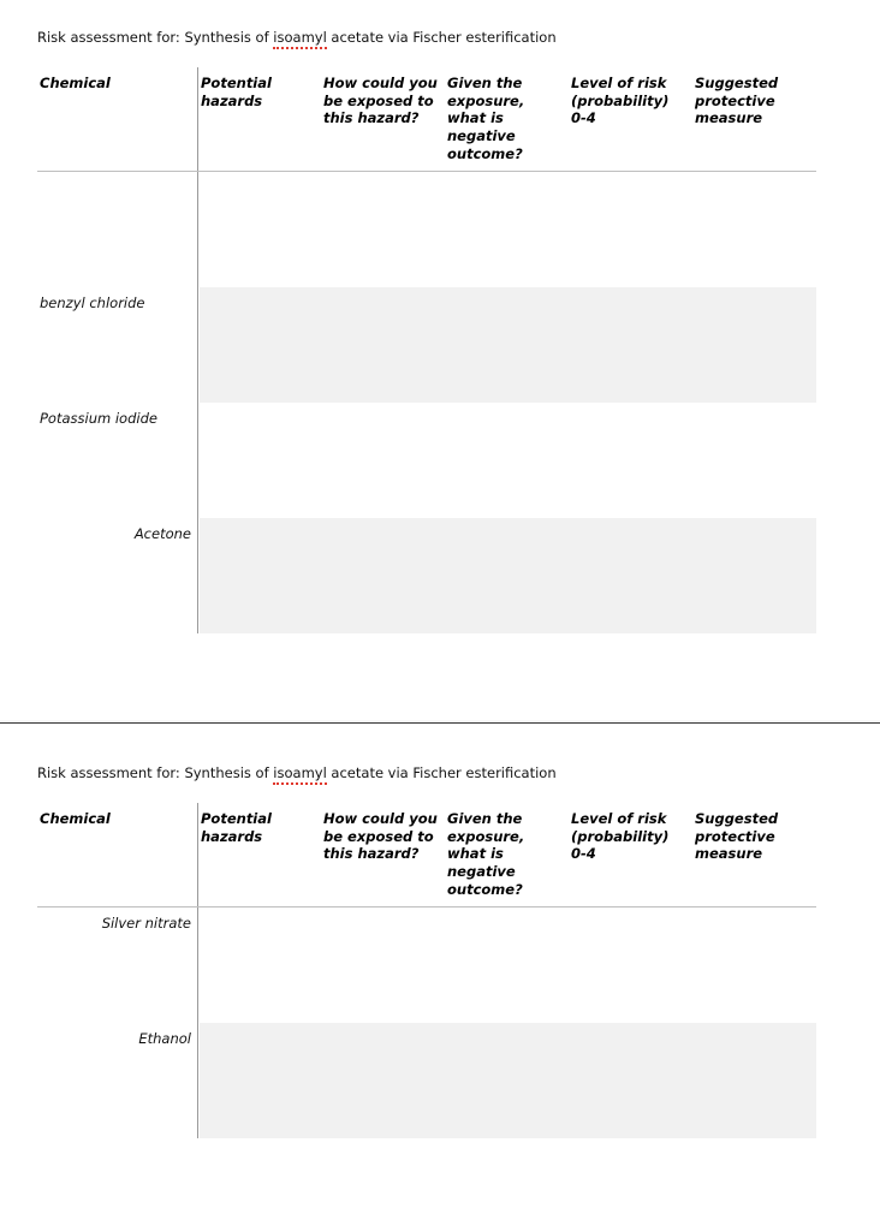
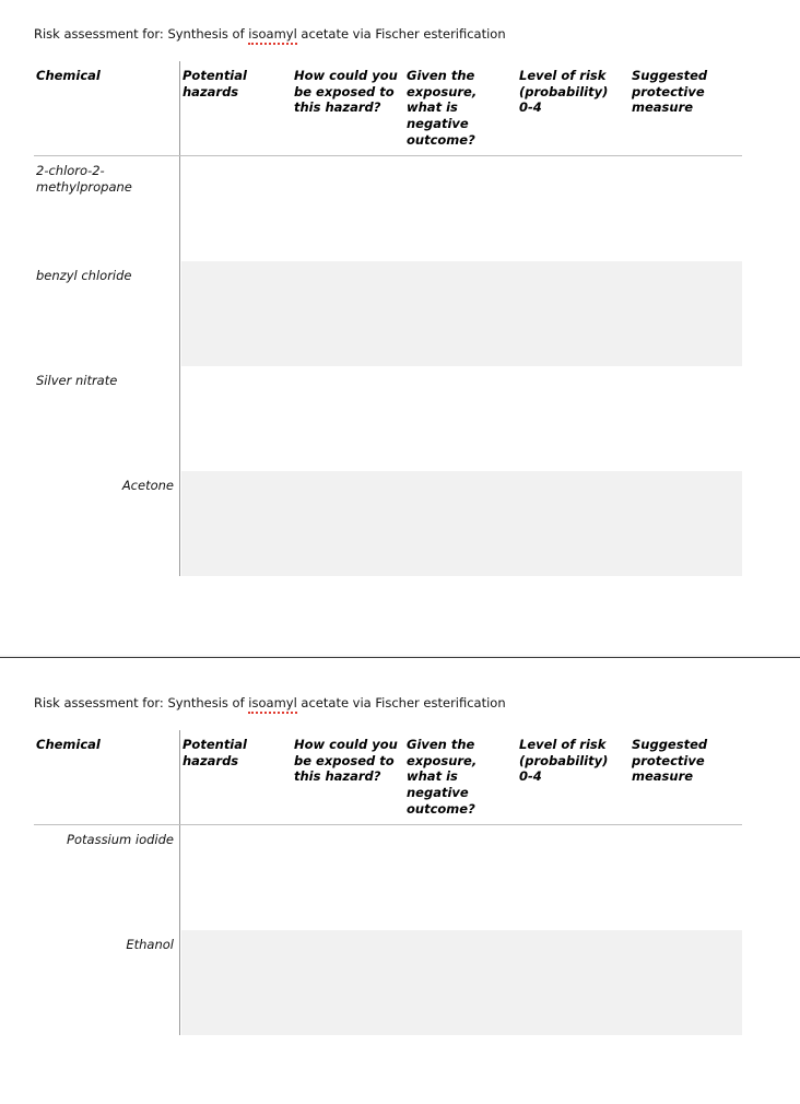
  Risk assessment for: Synthesis of isoamyl acetate via Fischer esterification
  Chemical
  Potential hazards
  How could you be exposed to this hazard?
  Given the exposure, what is negative outcome?
  Level of risk (probability) 0-4
  Suggested protective measure
+ 2-chloro-2-methylpropane
  benzyl chloride
- Potassium iodide
+ Silver nitrate
  Acetone
  Risk assessment for: Synthesis of isoamyl acetate via Fischer esterification
  Chemical
  Potential hazards
  How could you be exposed to this hazard?
  Given the exposure, what is negative outcome?
  Level of risk (probability) 0-4
  Suggested protective measure
- Silver nitrate
+ Potassium iodide
  Ethanol
